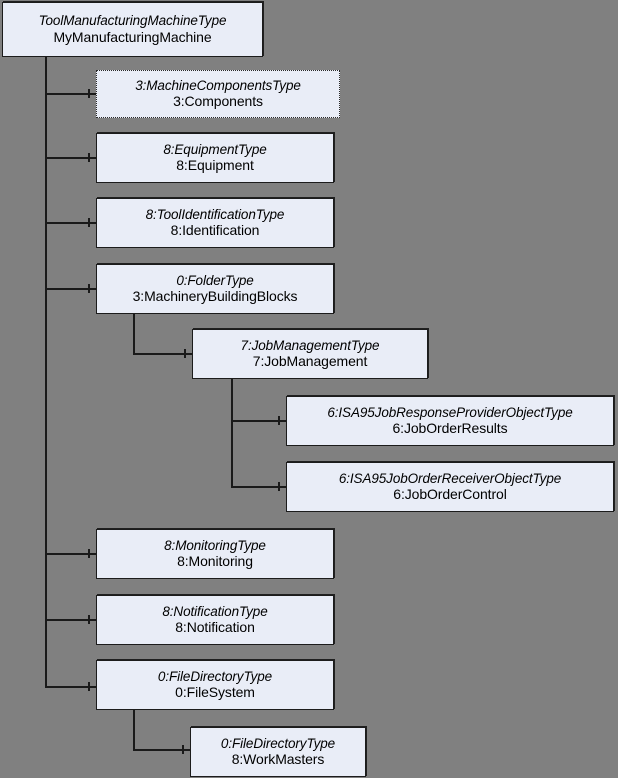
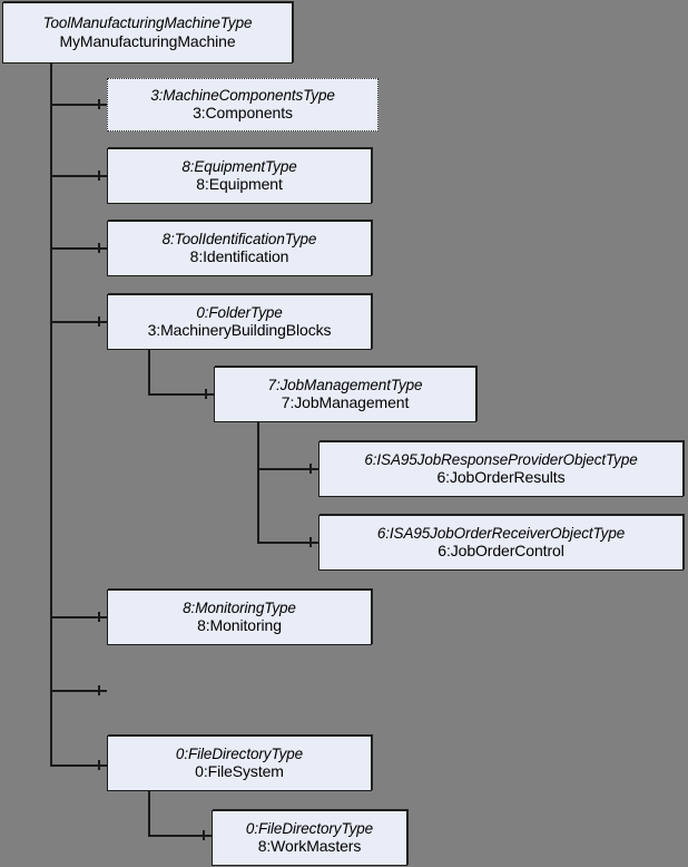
  ToolManufacturingMachineType
  MyManufacturingMachine
  3:MachineComponentsType
  3:Components
  8:EquipmentType
  8:Equipment
  8:ToolIdentificationType
  8:Identification
  0:FolderType
  3:MachineryBuildingBlocks
  7:JobManagementType
  7:JobManagement
  6:ISA95JobResponseProviderObjectType
  6:JobOrderResults
  6:ISA95JobOrderReceiverObjectType
  6:JobOrderControl
  8:MonitoringType
  8:Monitoring
- 8:NotificationType
- 8:Notification
  0:FileDirectoryType
  0:FileSystem
  0:FileDirectoryType
  8:WorkMasters
